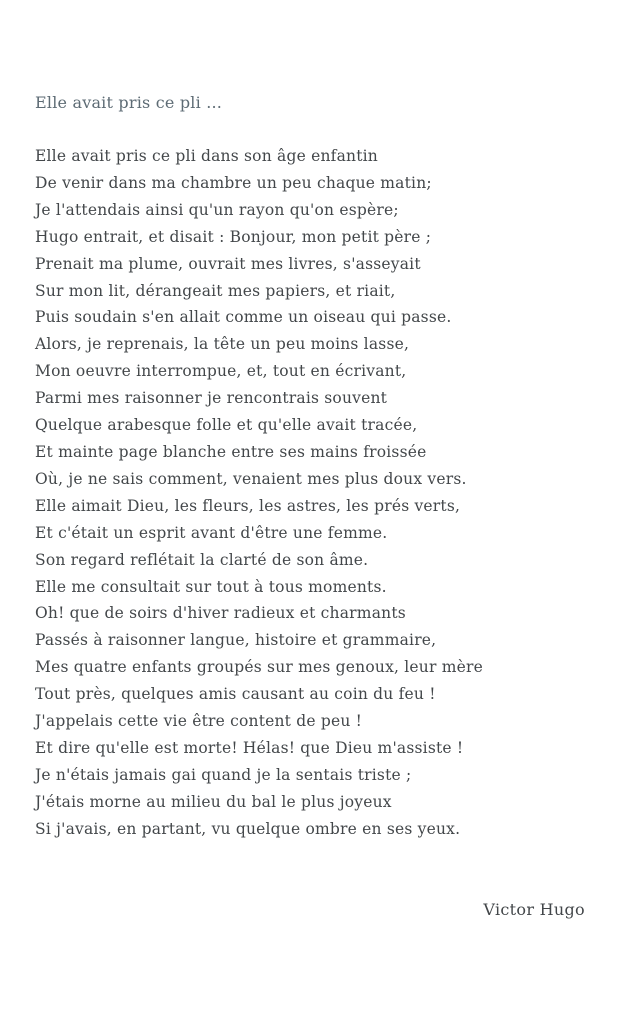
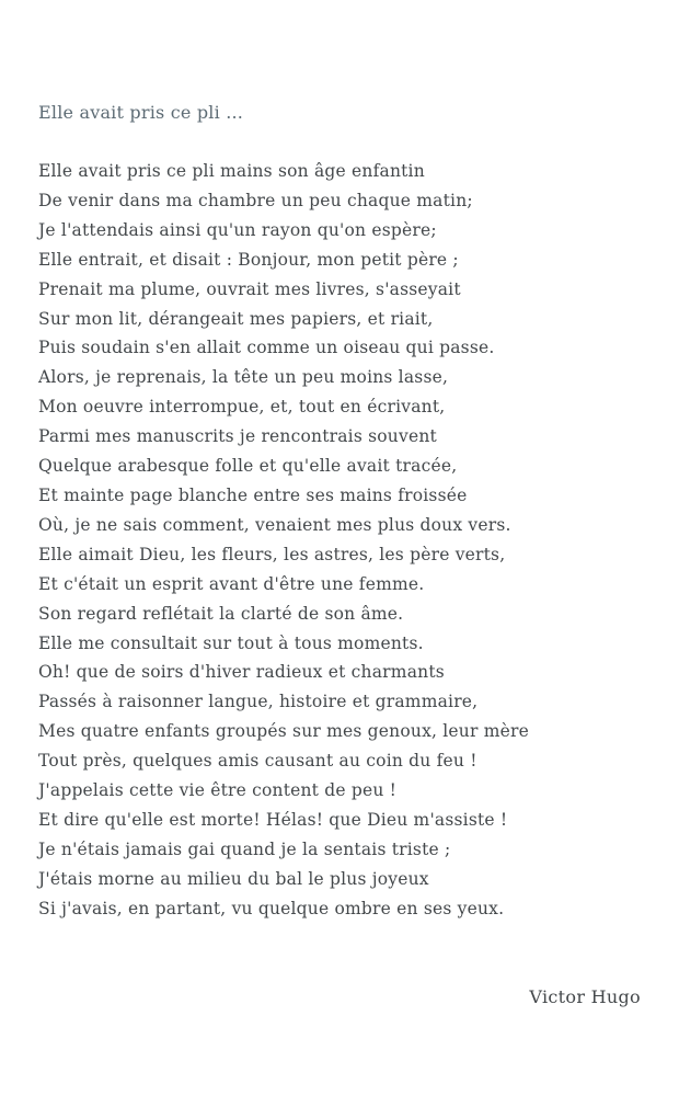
  Elle avait pris ce pli ...
- Elle avait pris ce pli dans son âge enfantin
+ Elle avait pris ce pli mains son âge enfantin
  De venir dans ma chambre un peu chaque matin;
  Je l'attendais ainsi qu'un rayon qu'on espère;
- Hugo entrait, et disait : Bonjour, mon petit père ;
+ Elle entrait, et disait : Bonjour, mon petit père ;
  Prenait ma plume, ouvrait mes livres, s'asseyait
  Sur mon lit, dérangeait mes papiers, et riait,
  Puis soudain s'en allait comme un oiseau qui passe.
  Alors, je reprenais, la tête un peu moins lasse,
  Mon oeuvre interrompue, et, tout en écrivant,
- Parmi mes raisonner je rencontrais souvent
+ Parmi mes manuscrits je rencontrais souvent
  Quelque arabesque folle et qu'elle avait tracée,
  Et mainte page blanche entre ses mains froissée
  Où, je ne sais comment, venaient mes plus doux vers.
- Elle aimait Dieu, les fleurs, les astres, les prés verts,
+ Elle aimait Dieu, les fleurs, les astres, les père verts,
  Et c'était un esprit avant d'être une femme.
  Son regard reflétait la clarté de son âme.
  Elle me consultait sur tout à tous moments.
  Oh! que de soirs d'hiver radieux et charmants
  Passés à raisonner langue, histoire et grammaire,
  Mes quatre enfants groupés sur mes genoux, leur mère
  Tout près, quelques amis causant au coin du feu !
  J'appelais cette vie être content de peu !
  Et dire qu'elle est morte! Hélas! que Dieu m'assiste !
  Je n'étais jamais gai quand je la sentais triste ;
  J'étais morne au milieu du bal le plus joyeux
  Si j'avais, en partant, vu quelque ombre en ses yeux.
  Victor Hugo
